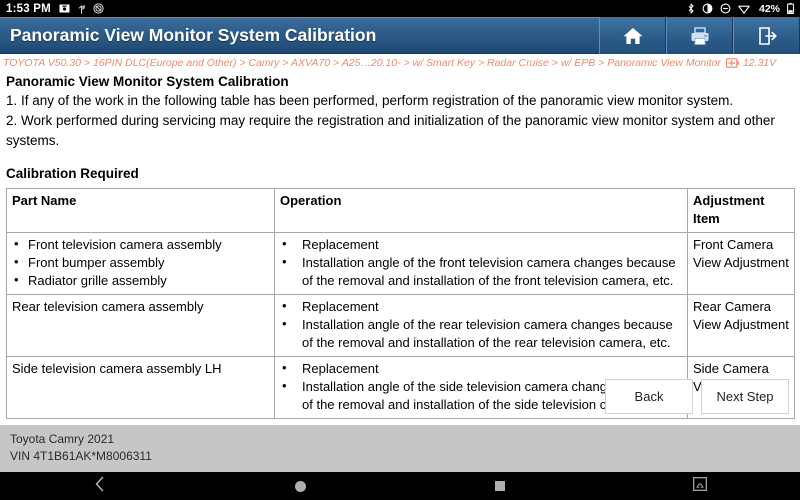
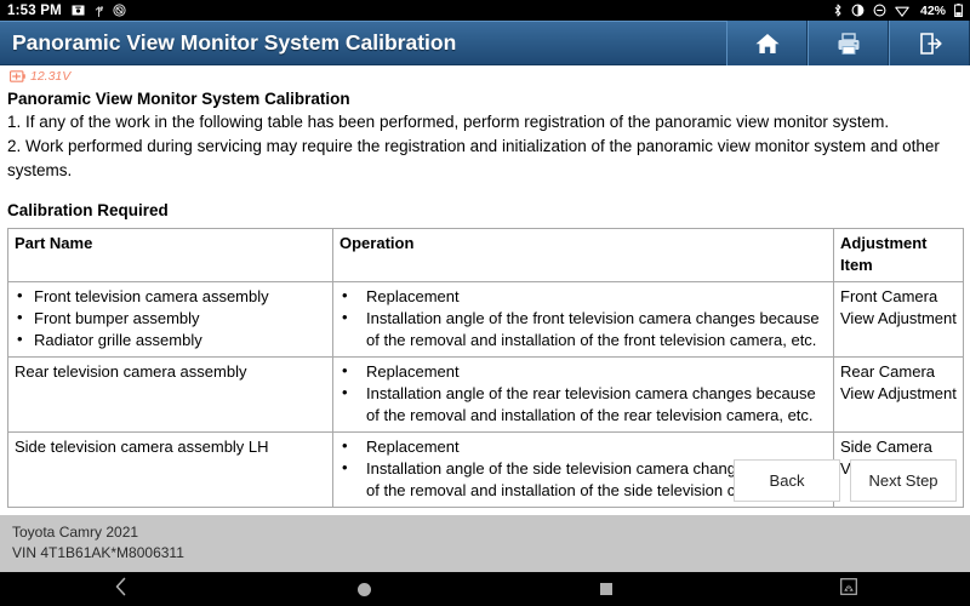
  1:53 PM
  42%
  Panoramic View Monitor System Calibration
- TOYOTA V50.30 > 16PIN DLC(Europe and Other) > Camry > AXVA70 > A25…20.10- > w/ Smart Key > Radar Cruise > w/ EPB > Panoramic View Monitor
  12.31V
  Panoramic View Monitor System Calibration
  1. If any of the work in the following table has been performed, perform registration of the panoramic view monitor system.
  2. Work performed during servicing may require the registration and initialization of the panoramic view monitor system and other systems.
  Calibration Required
  Part Name	Operation	Adjustment Item
  Front television camera assembly Front bumper assembly Radiator grille assembly	Replacement Installation angle of the front television camera changes because of the removal and installation of the front television camera, etc.	Front Camera View Adjustment
  Rear television camera assembly	Replacement Installation angle of the rear television camera changes because of the removal and installation of the rear television camera, etc.	Rear Camera View Adjustment
  Side television camera assembly LH	Replacement Installation angle of the side television camera chang of the removal and installation of the side television c	Side Camera V
  Back
  Next Step
  Toyota Camry 2021
  VIN 4T1B61AK*M8006311
